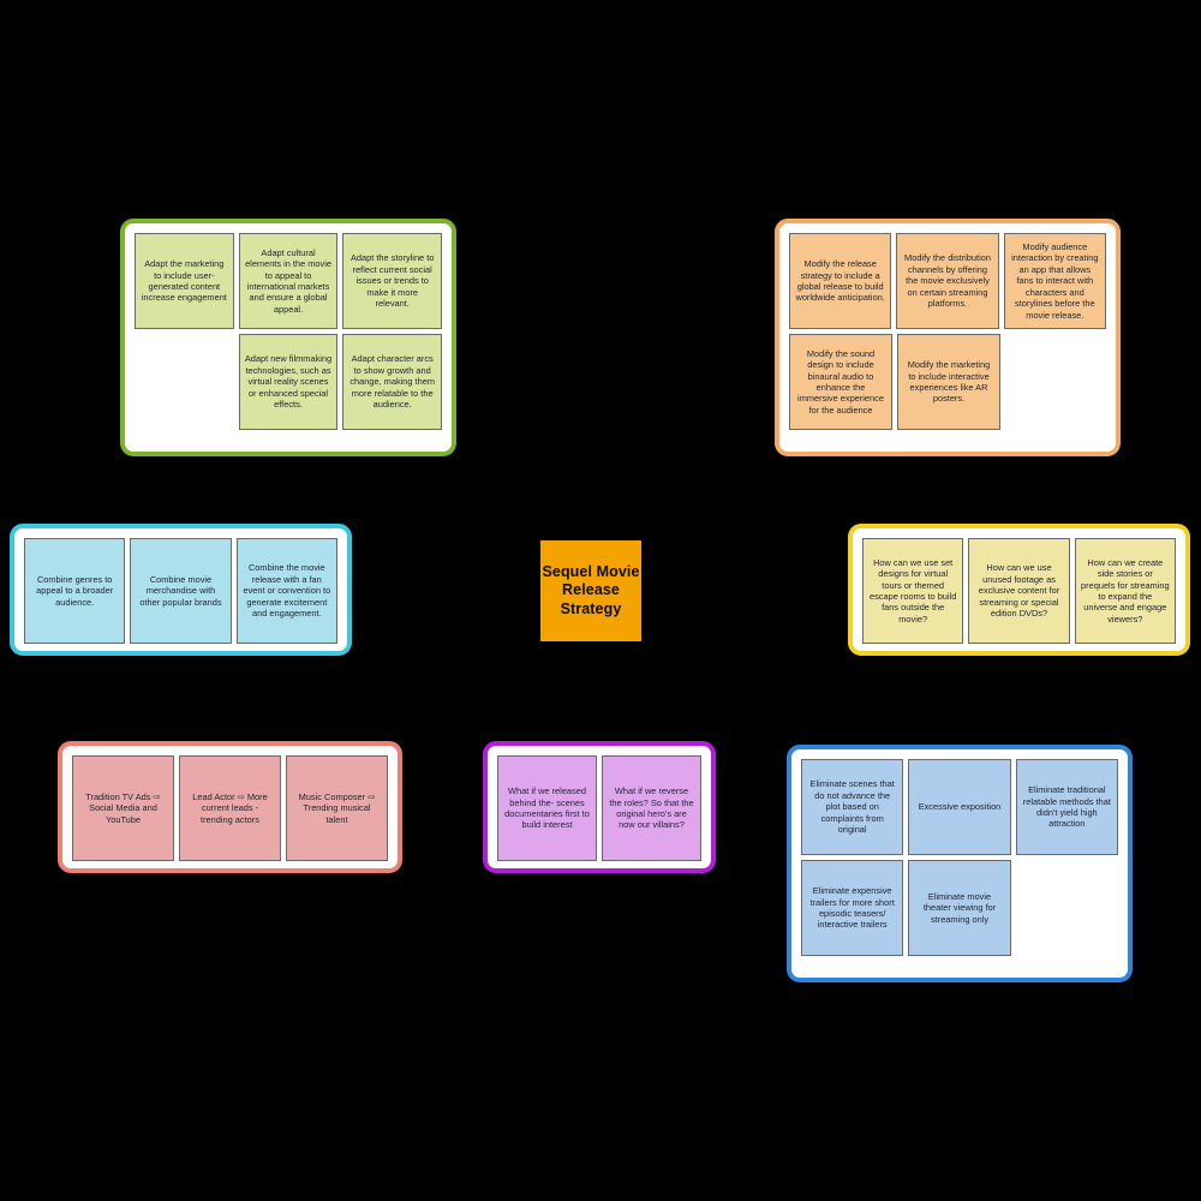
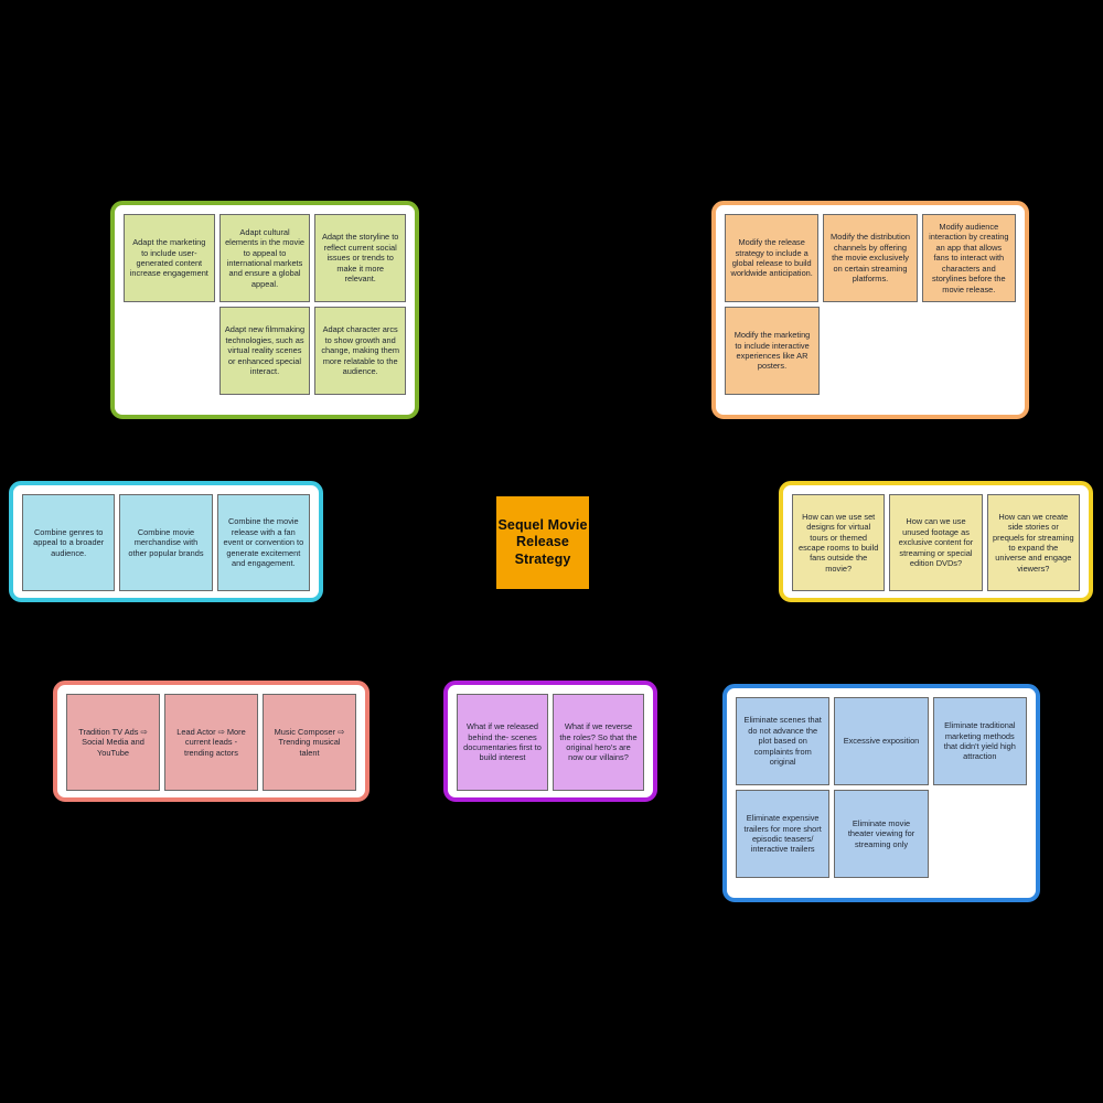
  Adapt the marketing to include user-generated content increase engagement
  Adapt cultural elements in the movie to appeal to international markets and ensure a global appeal.
  Adapt the storyline to reflect current social issues or trends to make it more relevant.
- Adapt new filmmaking technologies, such as virtual reality scenes or enhanced special effects.
+ Adapt new filmmaking technologies, such as virtual reality scenes or enhanced special interact.
  Adapt character arcs to show growth and change, making them more relatable to the audience.
  Modify the release strategy to include a global release to build worldwide anticipation.
  Modify the distribution channels by offering the movie exclusively on certain streaming platforms.
  Modify audience interaction by creating an app that allows fans to interact with characters and storylines before the movie release.
- Modify the sound design to include binaural audio to enhance the immersive experience for the audience
  Modify the marketing to include interactive experiences like AR posters.
  Combine genres to appeal to a broader audience.
  Combine movie merchandise with other popular brands
  Combine the movie release with a fan event or convention to generate excitement and engagement.
  How can we use set designs for virtual tours or themed escape rooms to build fans outside the movie?
  How can we use unused footage as exclusive content for streaming or special edition DVDs?
  How can we create side stories or prequels for streaming to expand the universe and engage viewers?
  Tradition TV Ads ⇨ Social Media and YouTube
  Lead Actor ⇨ More current leads - trending actors
  Music Composer ⇨ Trending musical talent
  What if we released behind the- scenes documentaries first to build interest
  What if we reverse the roles? So that the original hero's are now our villains?
  Eliminate scenes that do not advance the plot based on complaints from original
  Excessive exposition
- Eliminate traditional relatable methods that didn't yield high attraction
+ Eliminate traditional marketing methods that didn't yield high attraction
  Eliminate expensive trailers for more short episodic teasers/ interactive trailers
  Eliminate movie theater viewing for streaming only
  Sequel Movie Release Strategy
